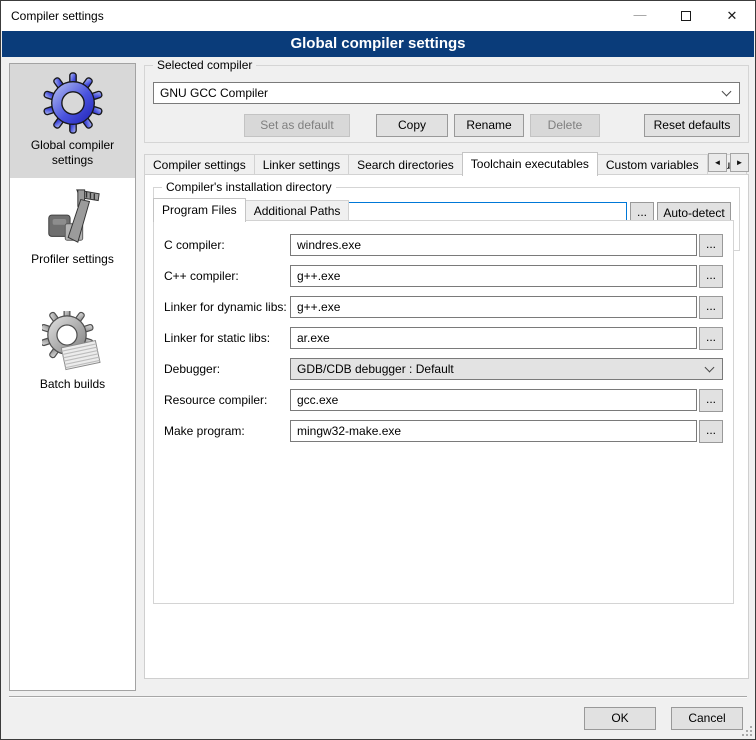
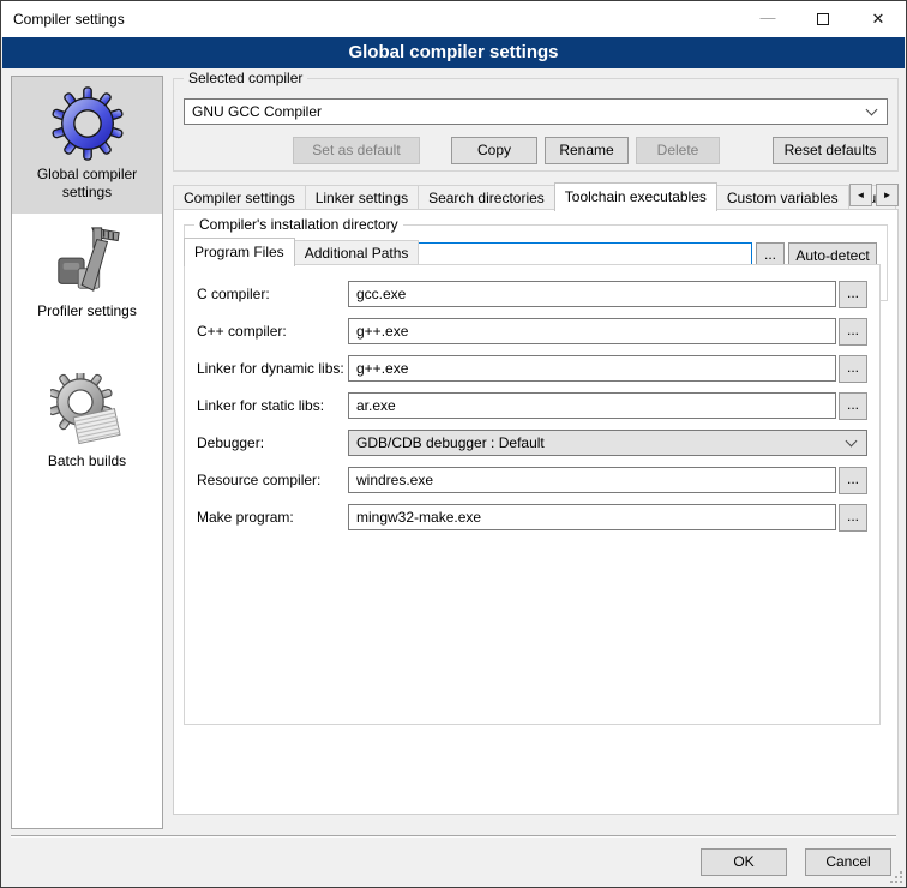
  Compiler settings
  —
  ✕
  Global compiler settings
  Global compiler settings
  Profiler settings
  Batch builds
  Selected compiler
  GNU GCC Compiler
  Set as default
  Copy
  Rename
  Delete
  Reset defaults
  Compiler settings
  Linker settings
  Search directories
  Toolchain executables
  Custom variables
  ◄
  ►
  Compiler's installation directory
  ...
  Auto-detect
  Program Files
  Additional Paths
  C compiler:
- windres.exe
+ gcc.exe
  ...
  C++ compiler:
  g++.exe
  ...
  Linker for dynamic libs:
  g++.exe
  ...
  Linker for static libs:
  ar.exe
  ...
  Debugger:
  GDB/CDB debugger : Default
  Resource compiler:
- gcc.exe
+ windres.exe
  ...
  Make program:
  mingw32-make.exe
  ...
  OK
  Cancel
